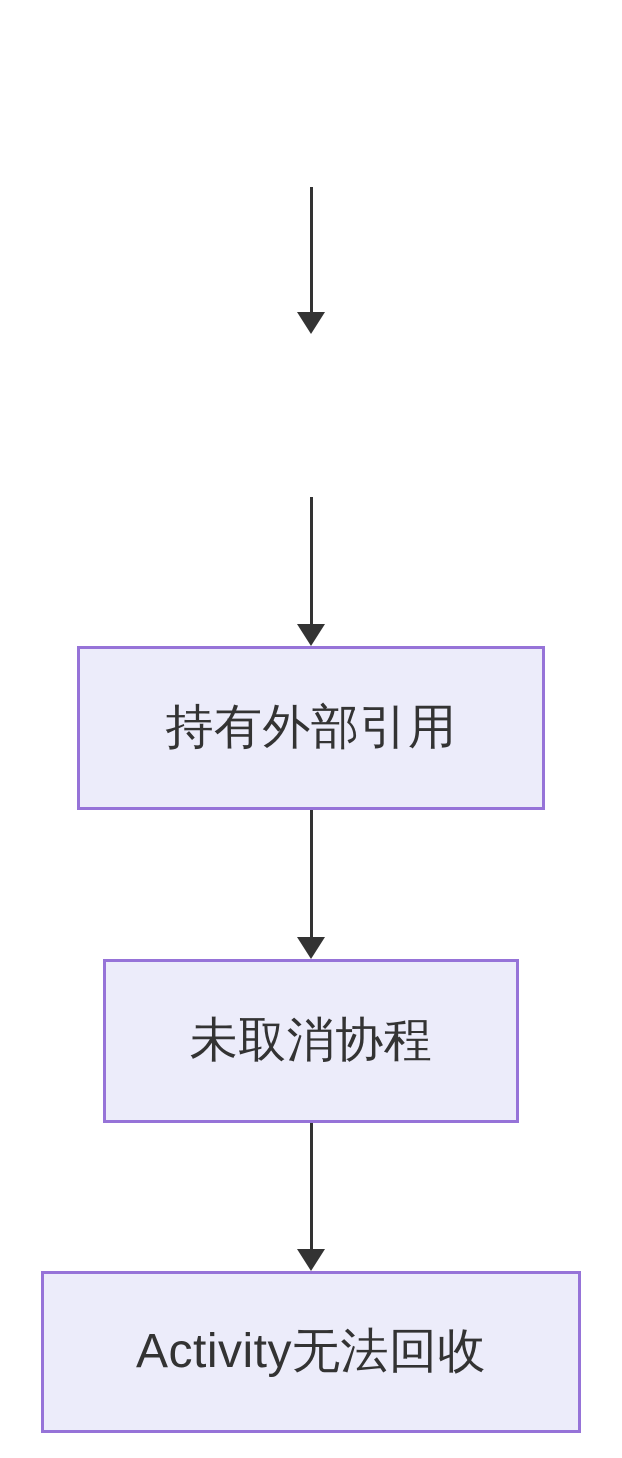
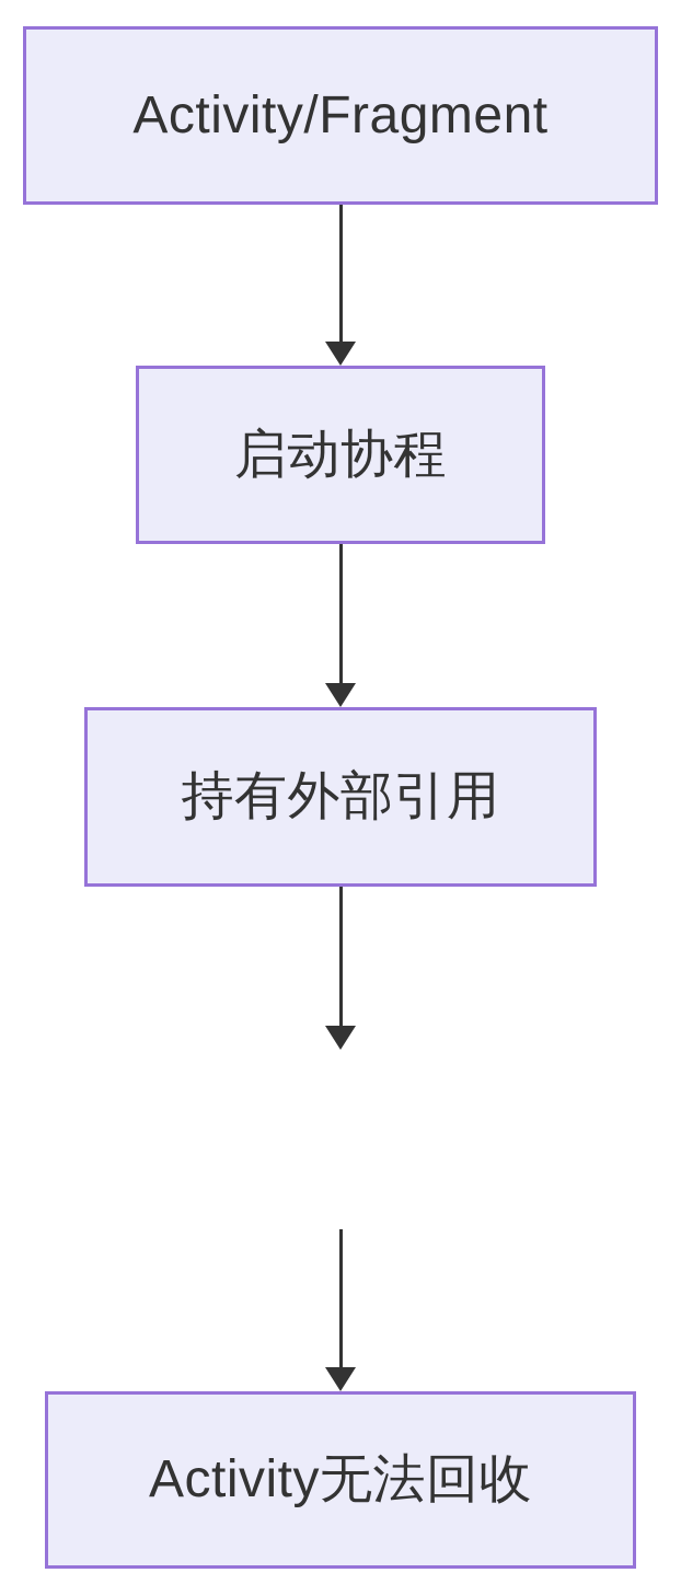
+ Activity/Fragment
+ 启动协程
  持有外部引用
- 未取消协程
  Activity无法回收
